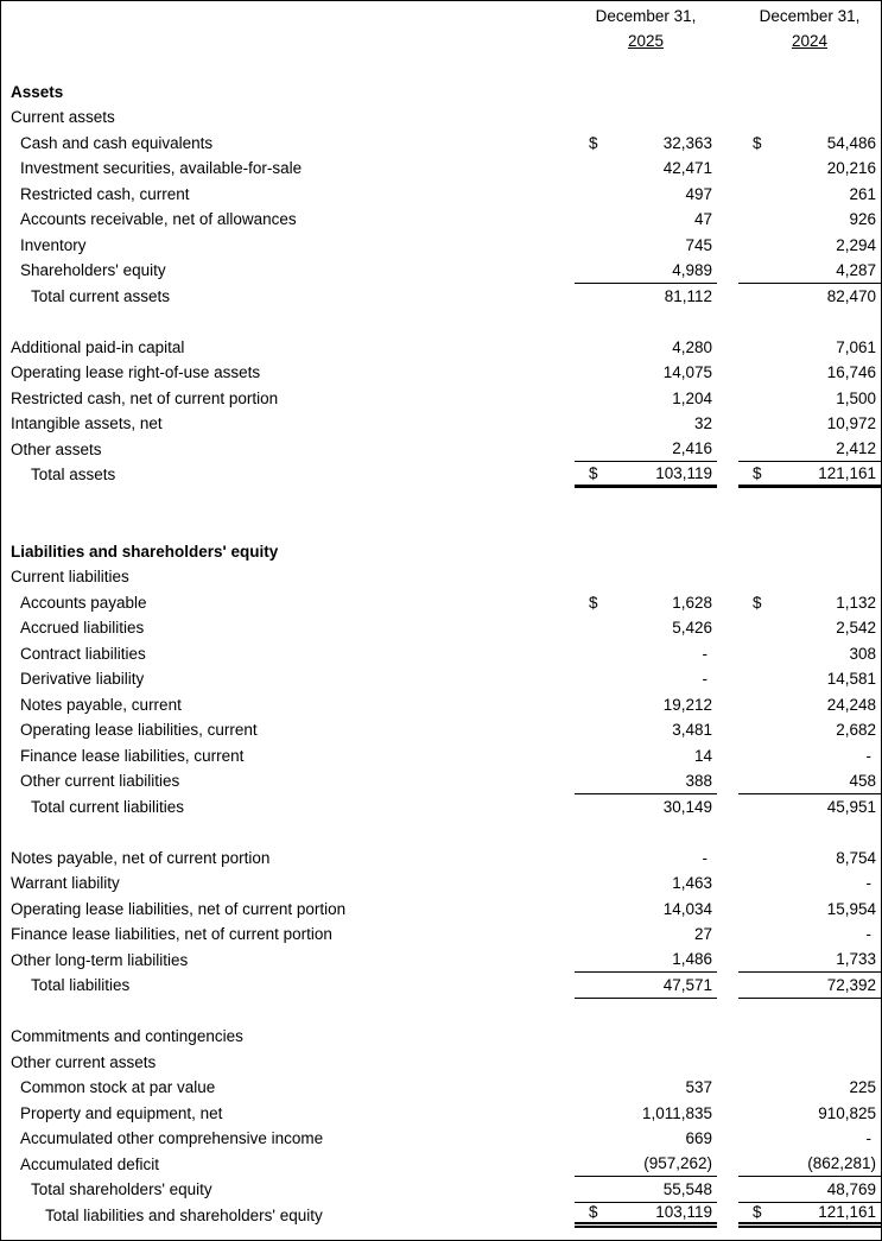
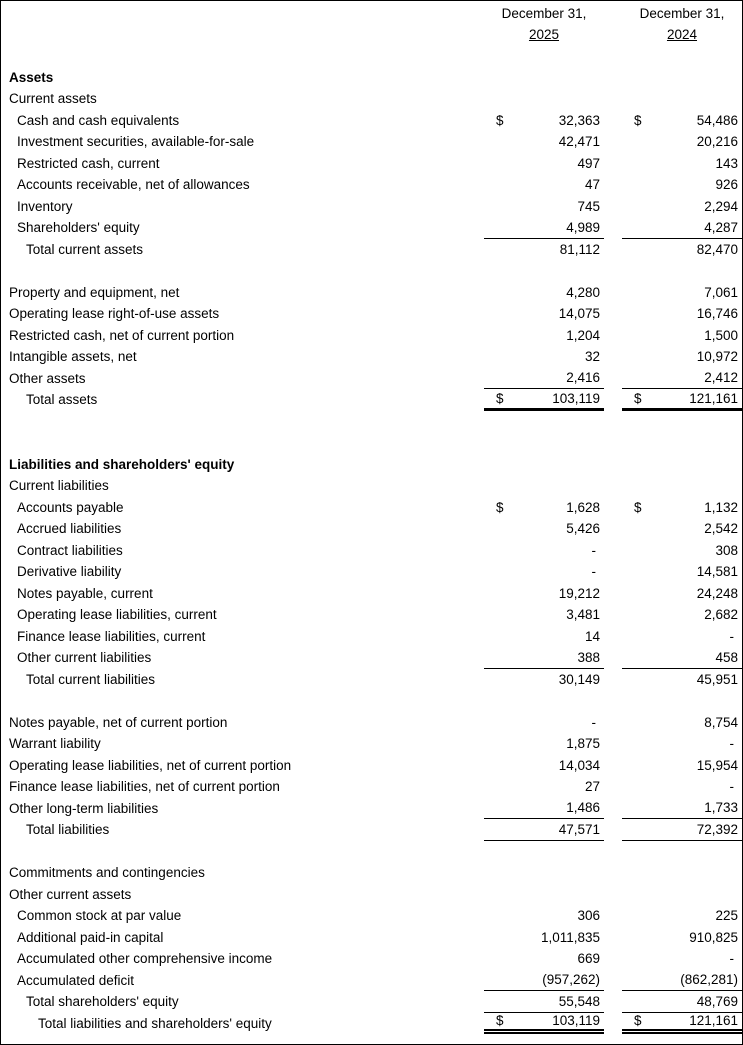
  December 31,
  2025
  December 31,
  2024
  Assets
  Current assets
  Cash and cash equivalents
  $
  32,363
  $
  54,486
  Investment securities, available-for-sale
  42,471
  20,216
  Restricted cash, current
  497
- 261
+ 143
  Accounts receivable, net of allowances
  47
  926
  Inventory
  745
  2,294
  Shareholders' equity
  4,989
  4,287
  Total current assets
  81,112
  82,470
- Additional paid-in capital
+ Property and equipment, net
  4,280
  7,061
  Operating lease right-of-use assets
  14,075
  16,746
  Restricted cash, net of current portion
  1,204
  1,500
  Intangible assets, net
  32
  10,972
  Other assets
  2,416
  2,412
  Total assets
  $
  103,119
  $
  121,161
  Liabilities and shareholders' equity
  Current liabilities
  Accounts payable
  $
  1,628
  $
  1,132
  Accrued liabilities
  5,426
  2,542
  Contract liabilities
  -
  308
  Derivative liability
  -
  14,581
  Notes payable, current
  19,212
  24,248
  Operating lease liabilities, current
  3,481
  2,682
  Finance lease liabilities, current
  14
  -
  Other current liabilities
  388
  458
  Total current liabilities
  30,149
  45,951
  Notes payable, net of current portion
  -
  8,754
  Warrant liability
- 1,463
+ 1,875
  -
  Operating lease liabilities, net of current portion
  14,034
  15,954
  Finance lease liabilities, net of current portion
  27
  -
  Other long-term liabilities
  1,486
  1,733
  Total liabilities
  47,571
  72,392
  Commitments and contingencies
  Other current assets
  Common stock at par value
- 537
+ 306
  225
- Property and equipment, net
+ Additional paid-in capital
  1,011,835
  910,825
  Accumulated other comprehensive income
  669
  -
  Accumulated deficit
  (957,262)
  (862,281)
  Total shareholders' equity
  55,548
  48,769
  Total liabilities and shareholders' equity
  $
  103,119
  $
  121,161
